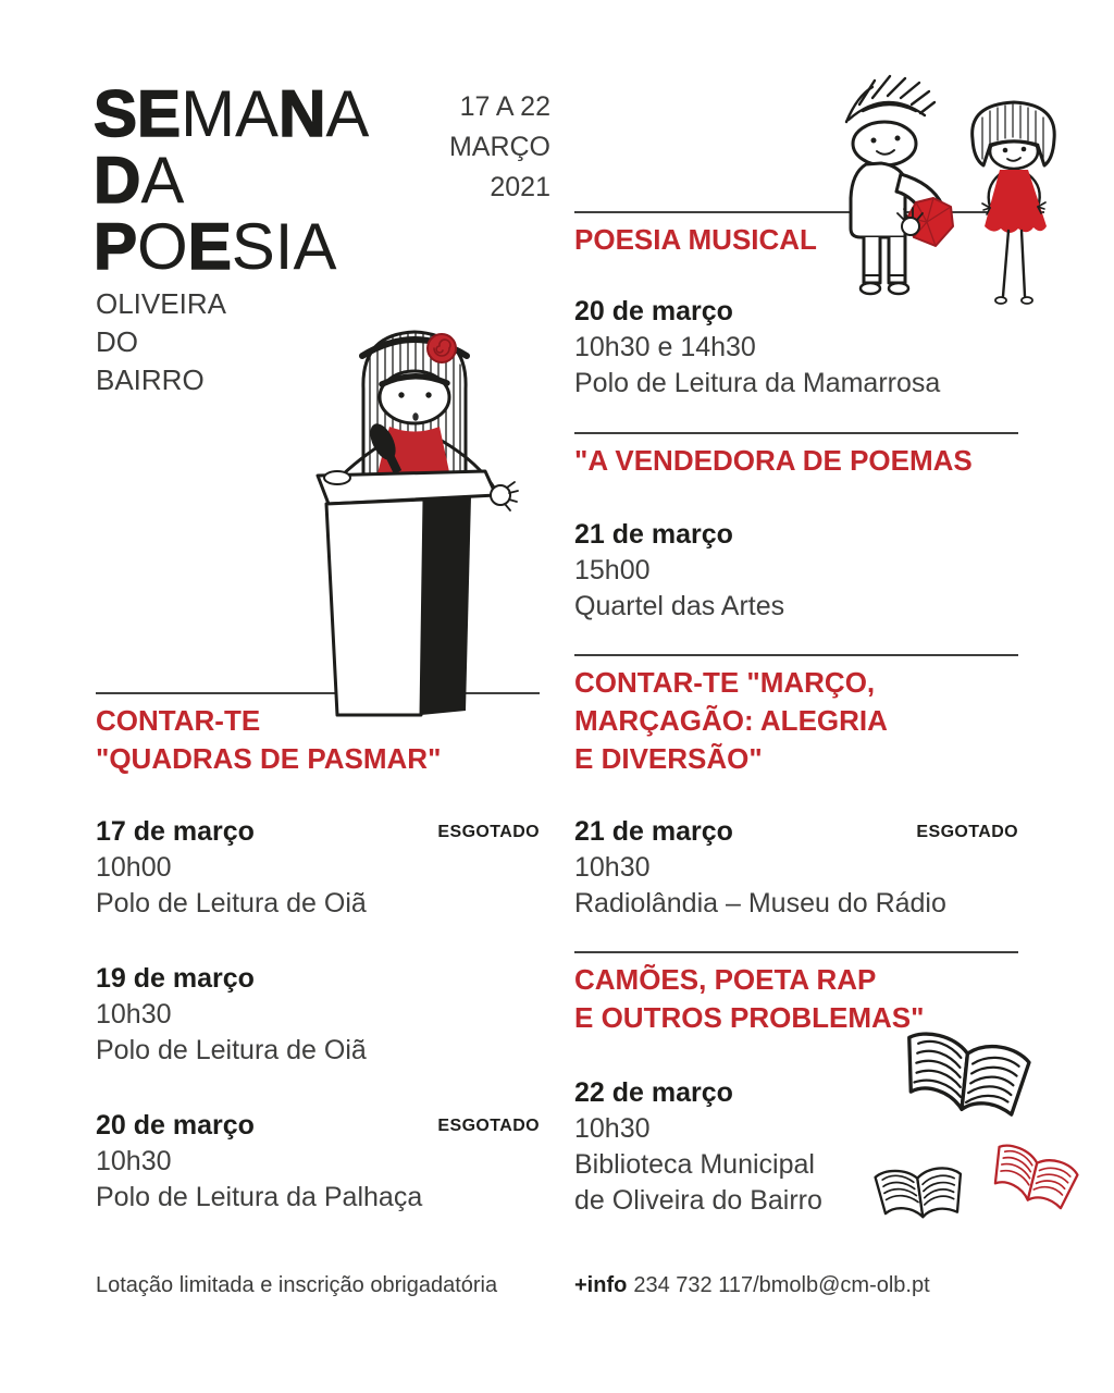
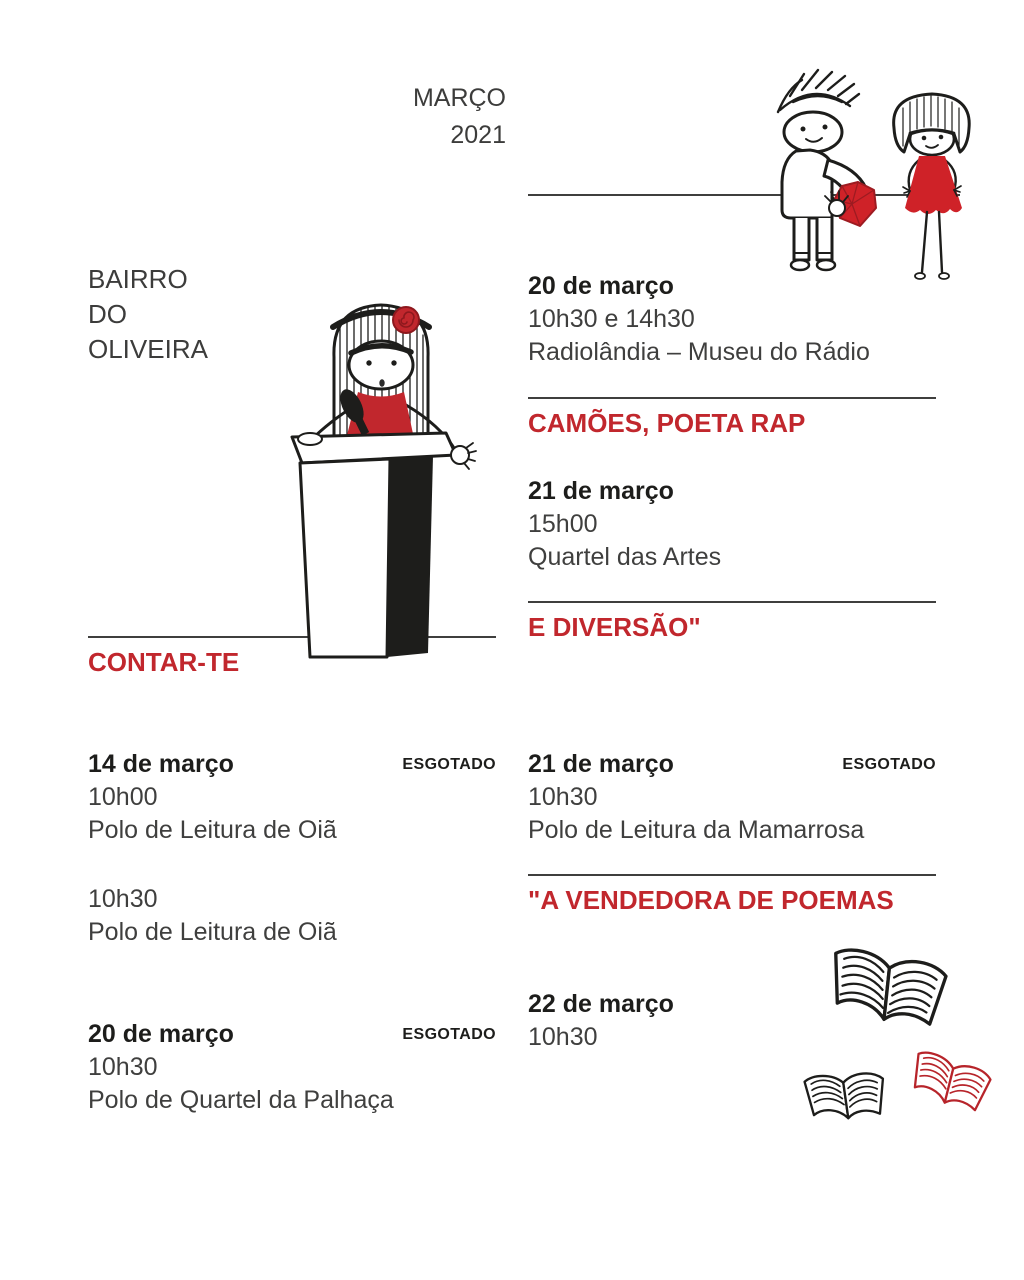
- SEMANA
- DA
- POESIA
- OLIVEIRA
+ BAIRRO
  DO
- BAIRRO
+ OLIVEIRA
- 17 A 22
  MARÇO
  2021
  CONTAR-TE
- "QUADRAS DE PASMAR"
- 17 de março
+ 14 de março
  ESGOTADO
  10h00
  Polo de Leitura de Oiã
- 19 de março
  10h30
  Polo de Leitura de Oiã
  20 de março
  ESGOTADO
  10h30
- Polo de Leitura da Palhaça
+ Polo de Quartel da Palhaça
- POESIA MUSICAL
  20 de março
  10h30 e 14h30
- Polo de Leitura da Mamarrosa
+ Radiolândia – Museu do Rádio
- "A VENDEDORA DE POEMAS
+ CAMÕES, POETA RAP
  21 de março
  15h00
  Quartel das Artes
- CONTAR-TE "MARÇO,
- MARÇAGÃO: ALEGRIA
  E DIVERSÃO"
  21 de março
  ESGOTADO
  10h30
- Radiolândia – Museu do Rádio
+ Polo de Leitura da Mamarrosa
- CAMÕES, POETA RAP
+ "A VENDEDORA DE POEMAS
- E OUTROS PROBLEMAS"
  22 de março
  10h30
- Biblioteca Municipal
- de Oliveira do Bairro
- Lotação limitada e inscrição obrigadatória
- +info 234 732 117/bmolb@cm-olb.pt
